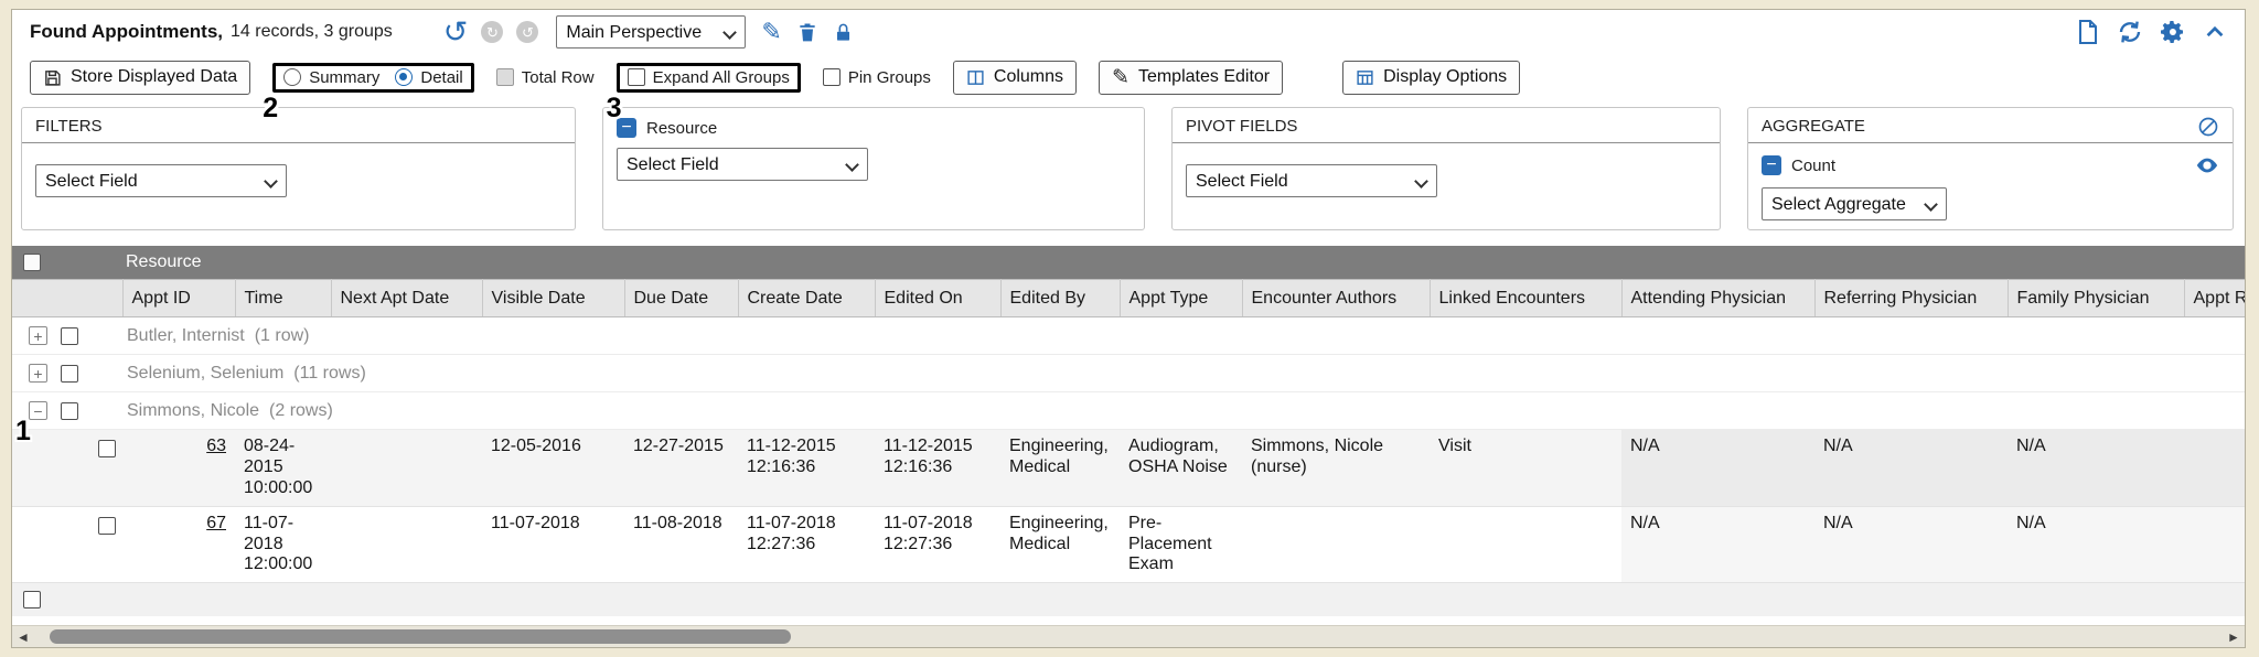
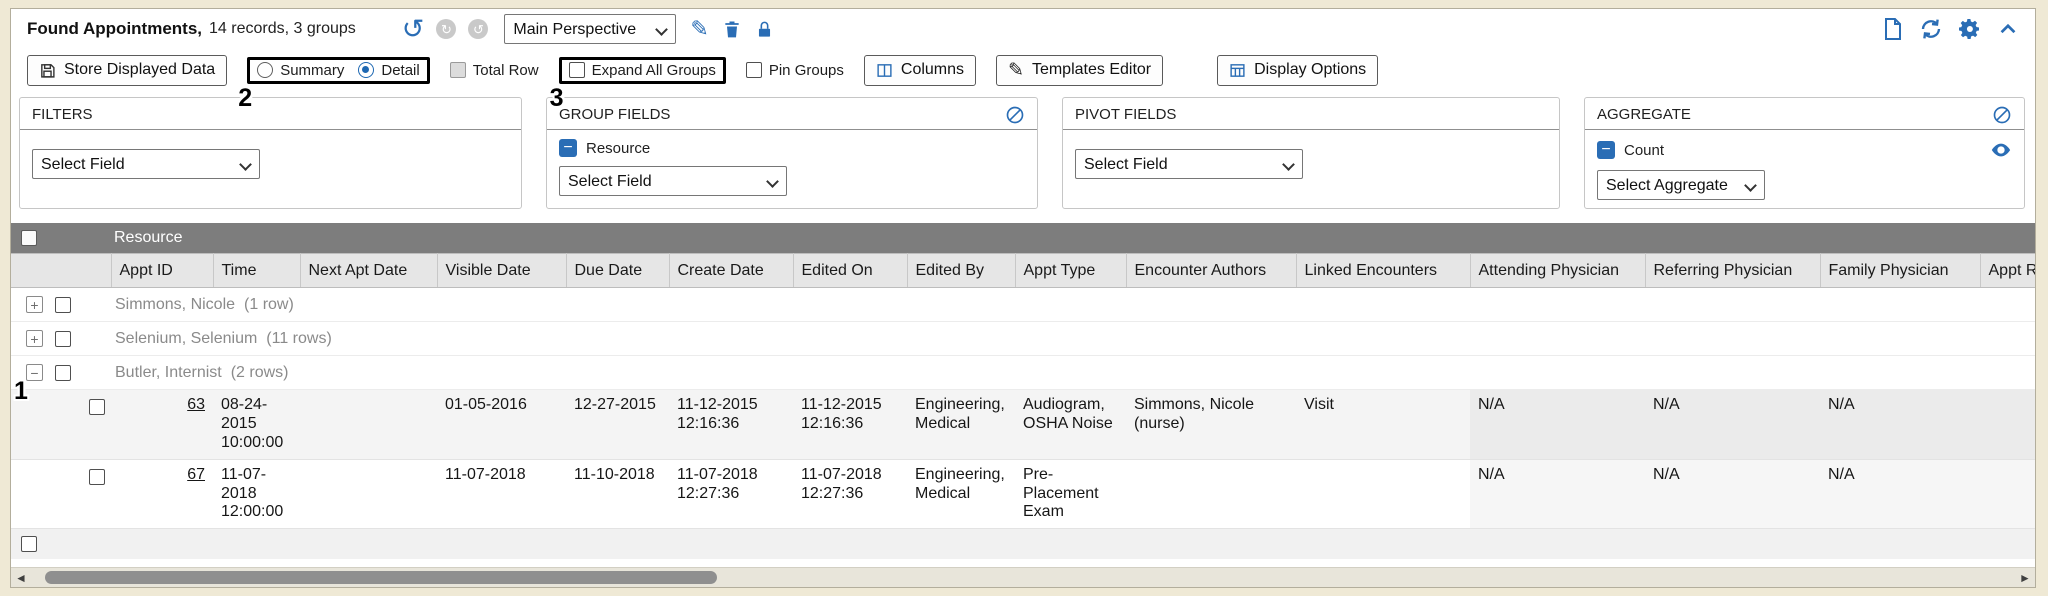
  Found Appointments,
  14 records, 3 groups
  ↺
  ↻
  ↺
  Main Perspective
  ✎
  Store Displayed Data
  Summary
  Detail
  2
  Total Row
  Expand All Groups
  3
  Pin Groups
  Columns
  ✎
  Templates Editor
  Display Options
  FILTERS
  Select Field
+ GROUP FIELDS
  −
  Resource
  Select Field
  PIVOT FIELDS
  Select Field
  AGGREGATE
  −
  Count
  Select Aggregate
  Resource
  	Appt ID	Time	Next Apt Date	Visible Date	Due Date	Create Date	Edited On	Edited By	Appt Type	Encounter Authors	Linked Encounters	Attending Physician	Referring Physician	Family Physician	Appt R
- + Butler, Internist (1 row)
+ + Simmons, Nicole (1 row)
  + Selenium, Selenium (11 rows)
- − 1 Simmons, Nicole (2 rows)
+ − 1 Butler, Internist (2 rows)
- 	63	08-24-2015 10:00:00		12-05-2016	12-27-2015	11-12-2015 12:16:36	11-12-2015 12:16:36	Engineering, Medical	Audiogram, OSHA Noise	Simmons, Nicole (nurse)	Visit	N/A	N/A	N/A
+ 	63	08-24-2015 10:00:00		01-05-2016	12-27-2015	11-12-2015 12:16:36	11-12-2015 12:16:36	Engineering, Medical	Audiogram, OSHA Noise	Simmons, Nicole (nurse)	Visit	N/A	N/A	N/A
- 	67	11-07-2018 12:00:00		11-07-2018	11-08-2018	11-07-2018 12:27:36	11-07-2018 12:27:36	Engineering, Medical	Pre-Placement Exam			N/A	N/A	N/A
+ 	67	11-07-2018 12:00:00		11-07-2018	11-10-2018	11-07-2018 12:27:36	11-07-2018 12:27:36	Engineering, Medical	Pre-Placement Exam			N/A	N/A	N/A
  ◄
  ►
